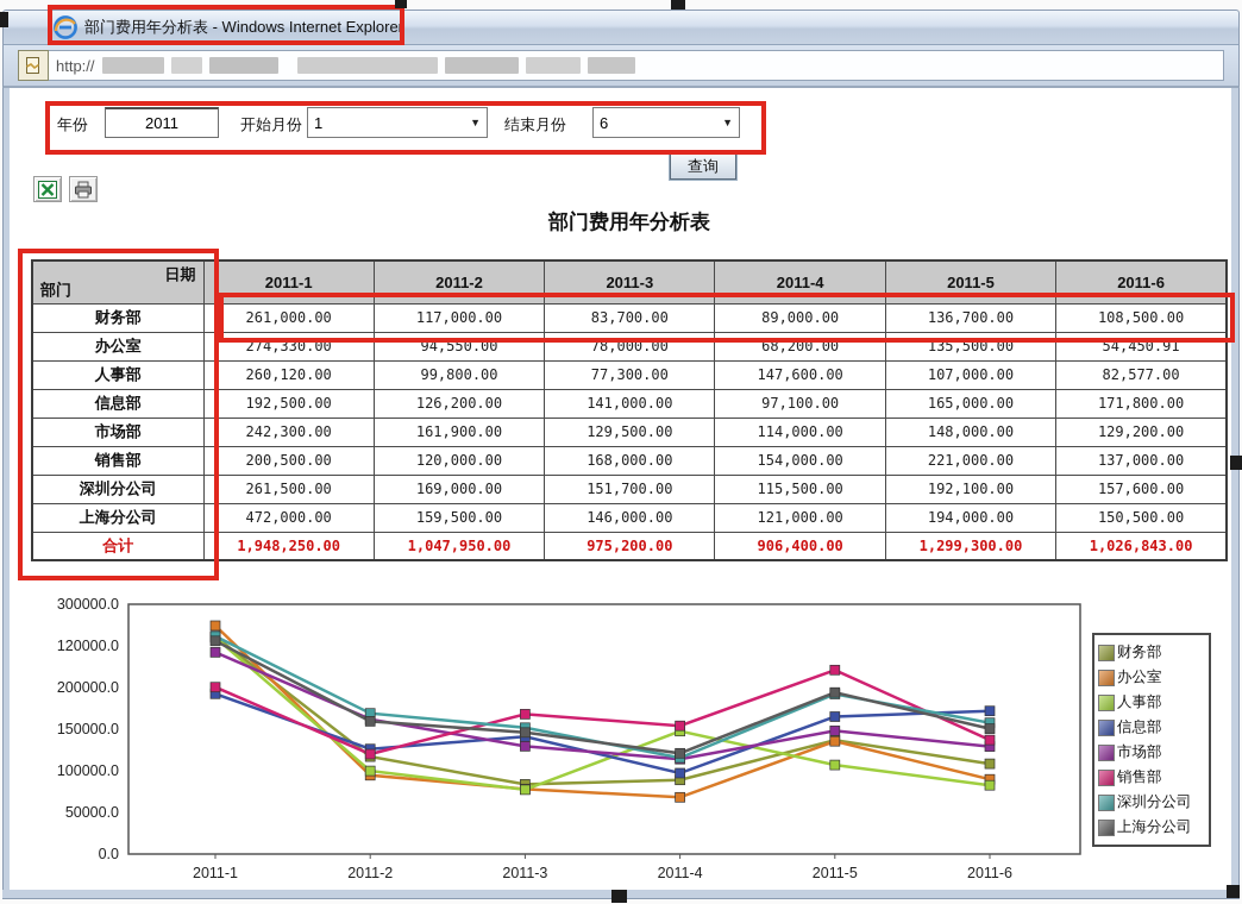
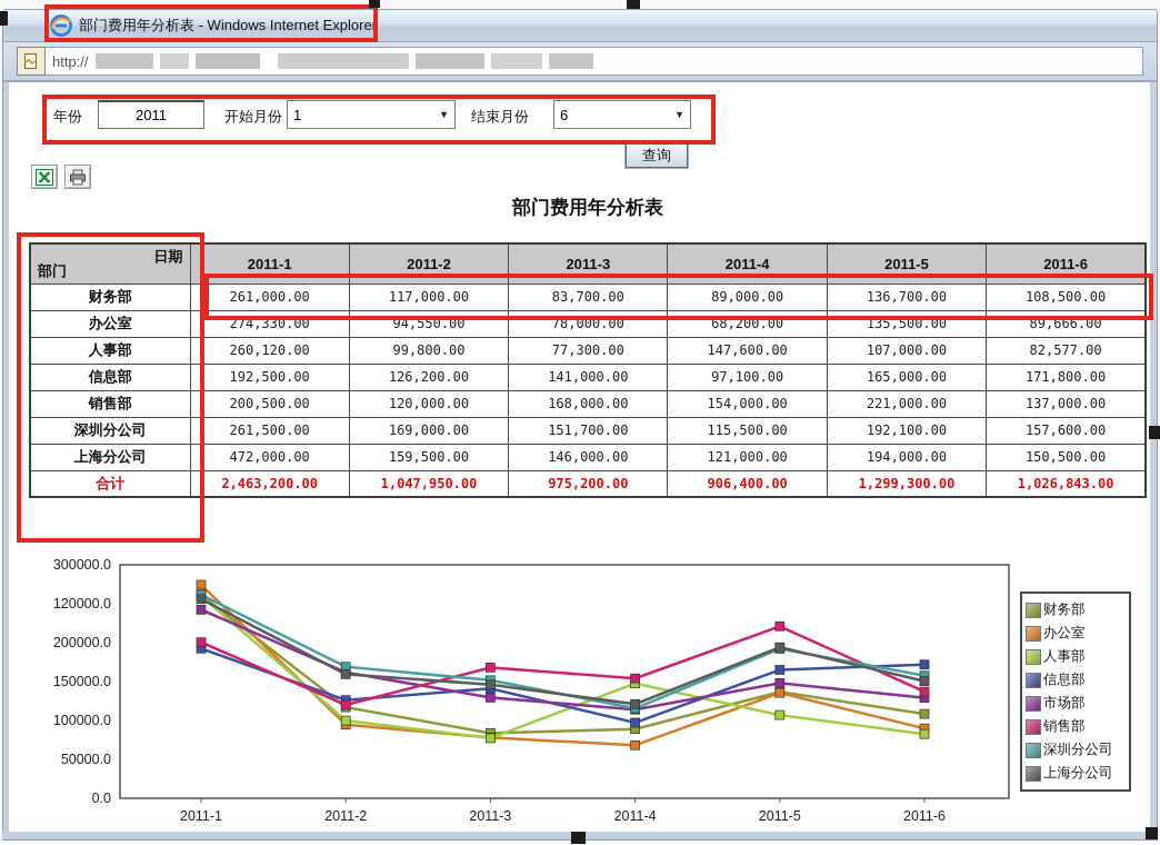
  部门费用年分析表 - Windows Internet Explorer
  http://
  年份
  2011
  开始月份
  1
  ▼
  结束月份
  6
  ▼
  查询
  部门费用年分析表
  部门日期	2011-1	2011-2	2011-3	2011-4	2011-5	2011-6
  财务部	261,000.00	117,000.00	83,700.00	89,000.00	136,700.00	108,500.00
- 办公室	274,330.00	94,550.00	78,000.00	68,200.00	135,500.00	54,450.91
+ 办公室	274,330.00	94,550.00	78,000.00	68,200.00	135,500.00	89,666.00
  人事部	260,120.00	99,800.00	77,300.00	147,600.00	107,000.00	82,577.00
  信息部	192,500.00	126,200.00	141,000.00	97,100.00	165,000.00	171,800.00
- 市场部	242,300.00	161,900.00	129,500.00	114,000.00	148,000.00	129,200.00
  销售部	200,500.00	120,000.00	168,000.00	154,000.00	221,000.00	137,000.00
  深圳分公司	261,500.00	169,000.00	151,700.00	115,500.00	192,100.00	157,600.00
  上海分公司	472,000.00	159,500.00	146,000.00	121,000.00	194,000.00	150,500.00
- 合计	1,948,250.00	1,047,950.00	975,200.00	906,400.00	1,299,300.00	1,026,843.00
+ 合计	2,463,200.00	1,047,950.00	975,200.00	906,400.00	1,299,300.00	1,026,843.00
  0.0
  50000.0
  100000.0
  150000.0
  200000.0
  120000.0
  300000.0
  2011-1
  2011-2
  2011-3
  2011-4
  2011-5
  2011-6
  财务部
  办公室
  人事部
  信息部
  市场部
  销售部
  深圳分公司
  上海分公司
